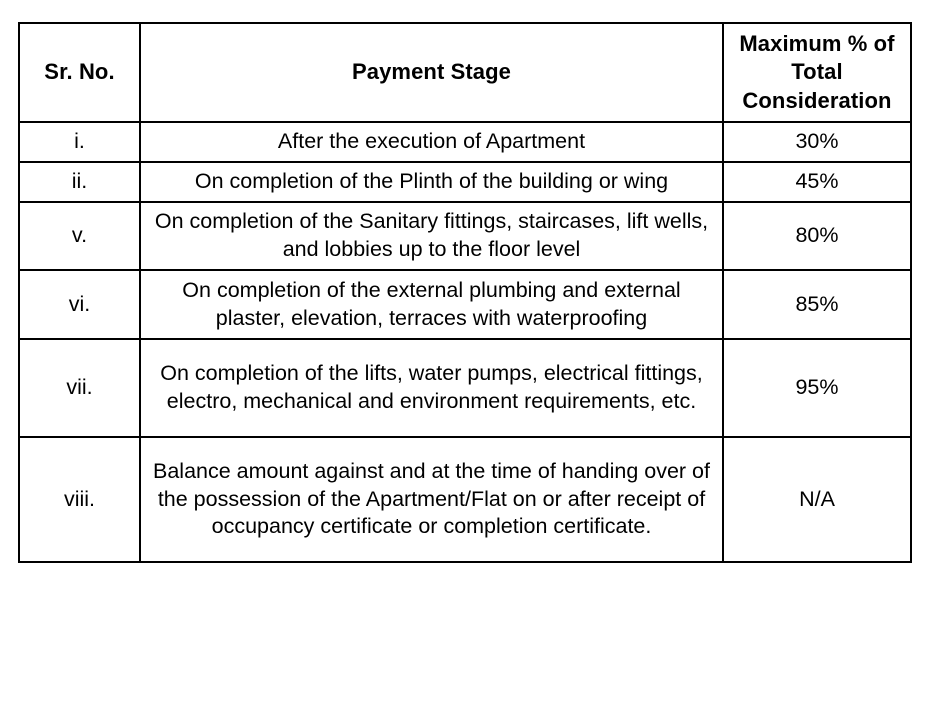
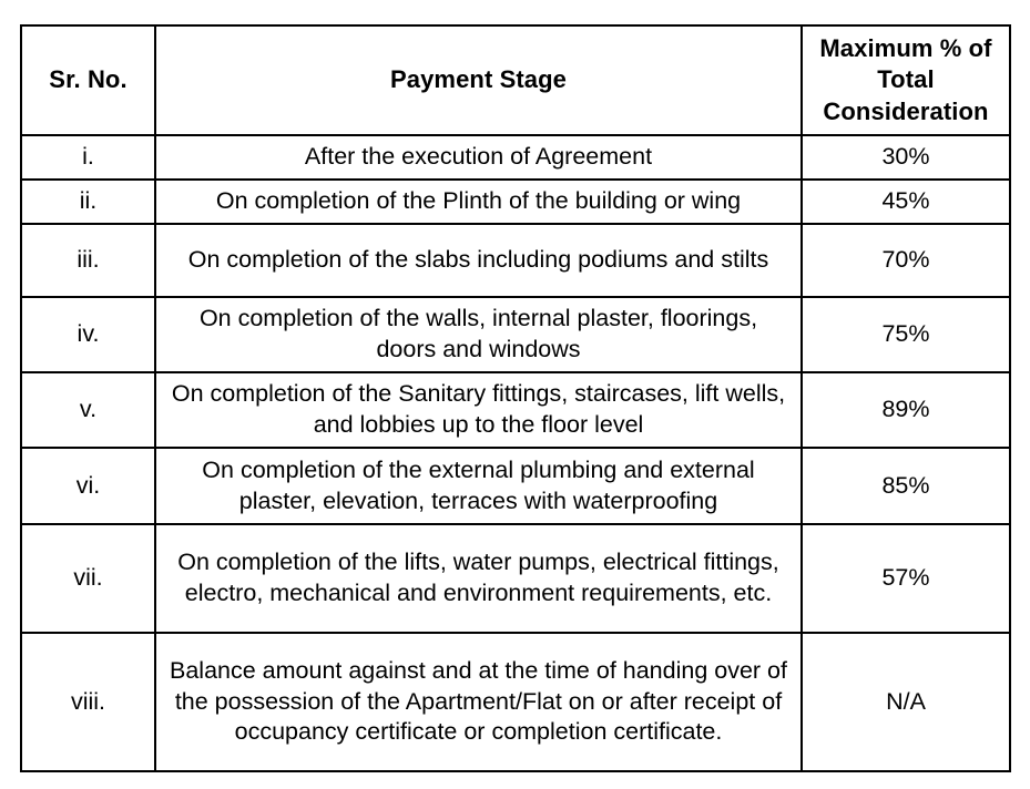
  Sr. No.	Payment Stage	Maximum % of Total Consideration
- i.	After the execution of Apartment	30%
+ i.	After the execution of Agreement	30%
  ii.	On completion of the Plinth of the building or wing	45%
+ iii.	On completion of the slabs including podiums and stilts	70%
+ iv.	On completion of the walls, internal plaster, floorings, doors and windows	75%
- v.	On completion of the Sanitary fittings, staircases, lift wells, and lobbies up to the floor level	80%
+ v.	On completion of the Sanitary fittings, staircases, lift wells, and lobbies up to the floor level	89%
  vi.	On completion of the external plumbing and external plaster, elevation, terraces with waterproofing	85%
- vii.	On completion of the lifts, water pumps, electrical fittings, electro, mechanical and environment requirements, etc.	95%
+ vii.	On completion of the lifts, water pumps, electrical fittings, electro, mechanical and environment requirements, etc.	57%
  viii.	Balance amount against and at the time of handing over of the possession of the Apartment/Flat on or after receipt of occupancy certificate or completion certificate.	N/A
